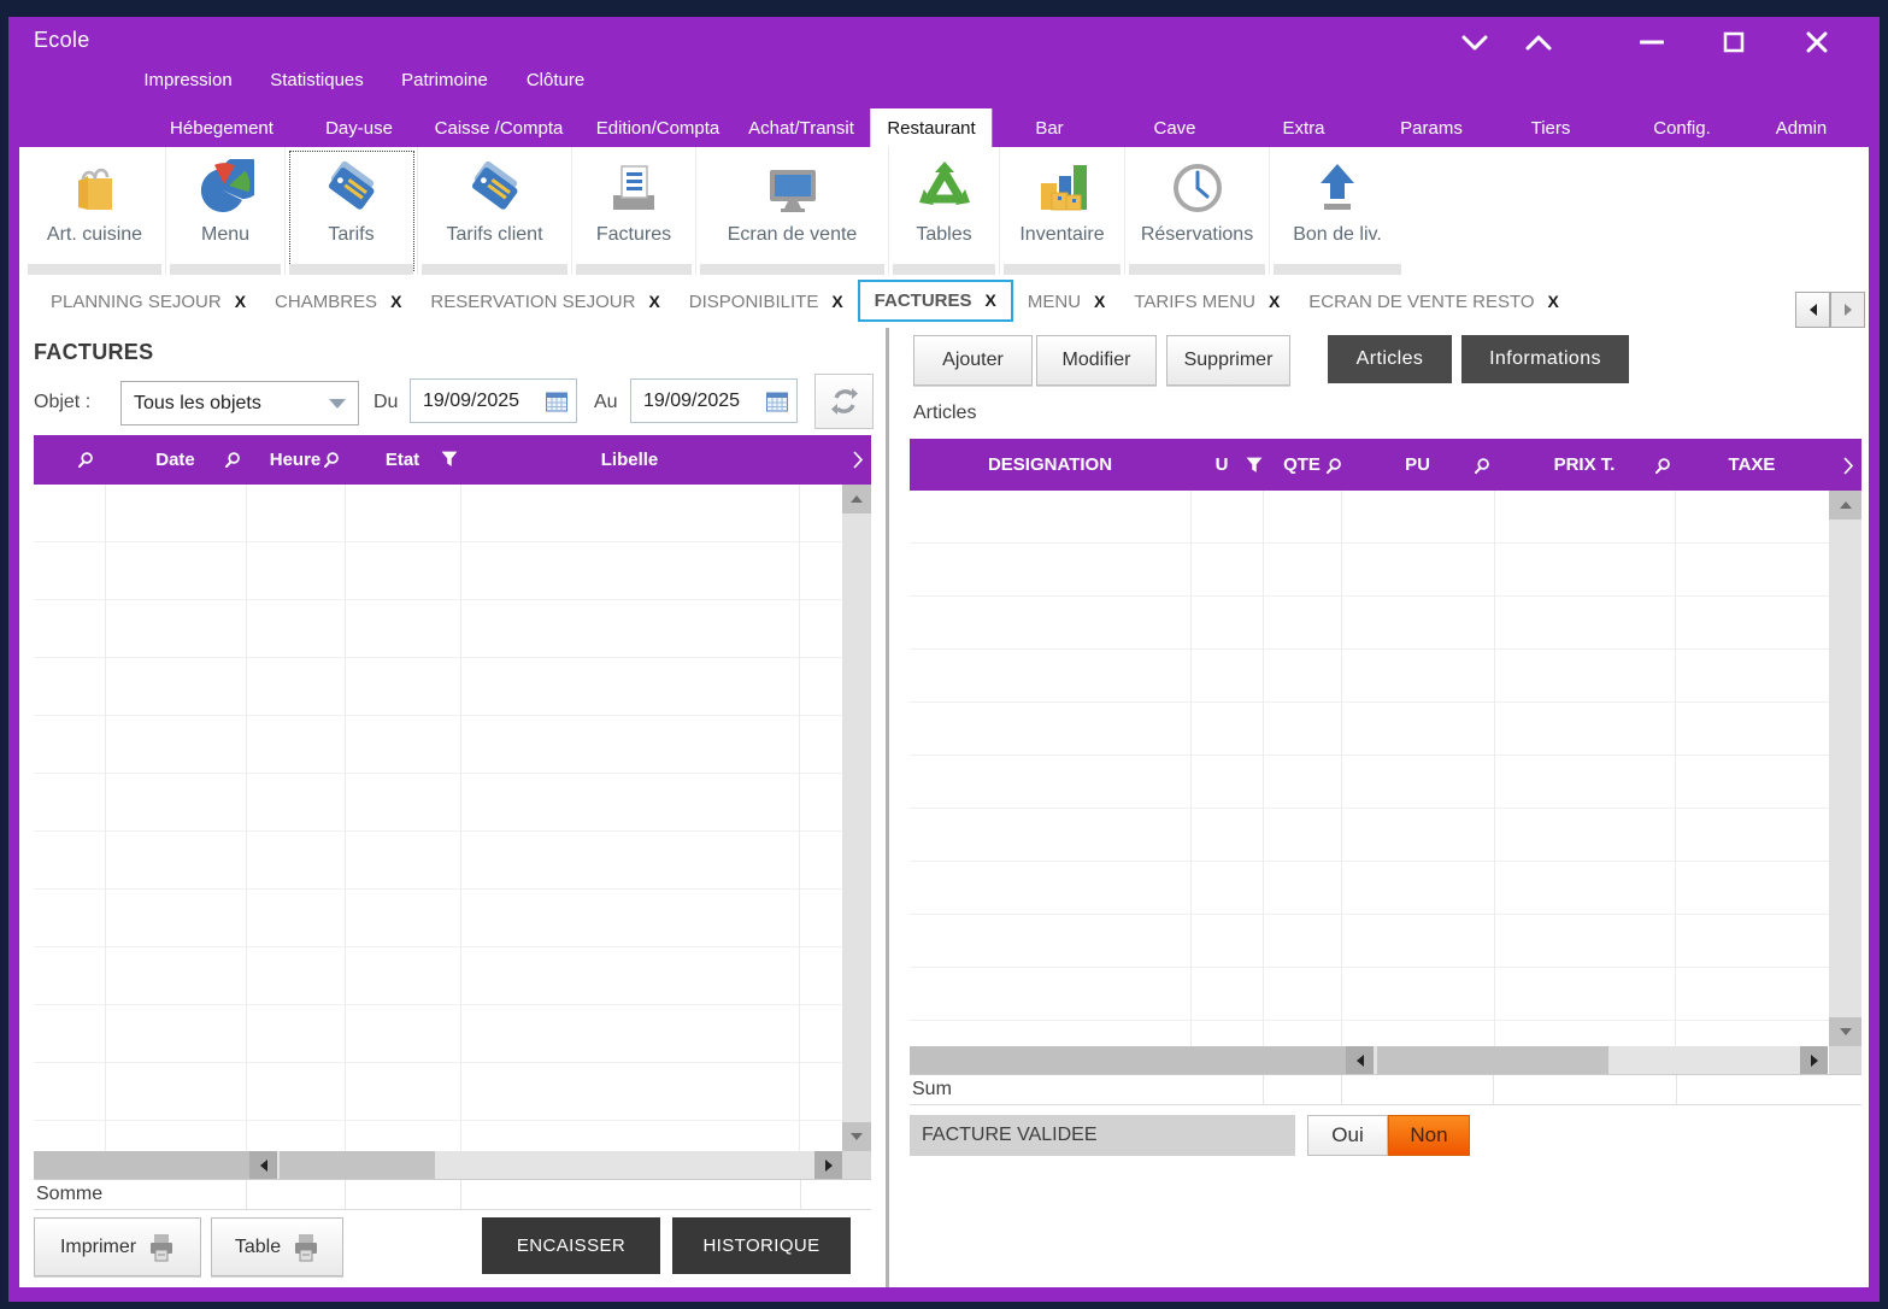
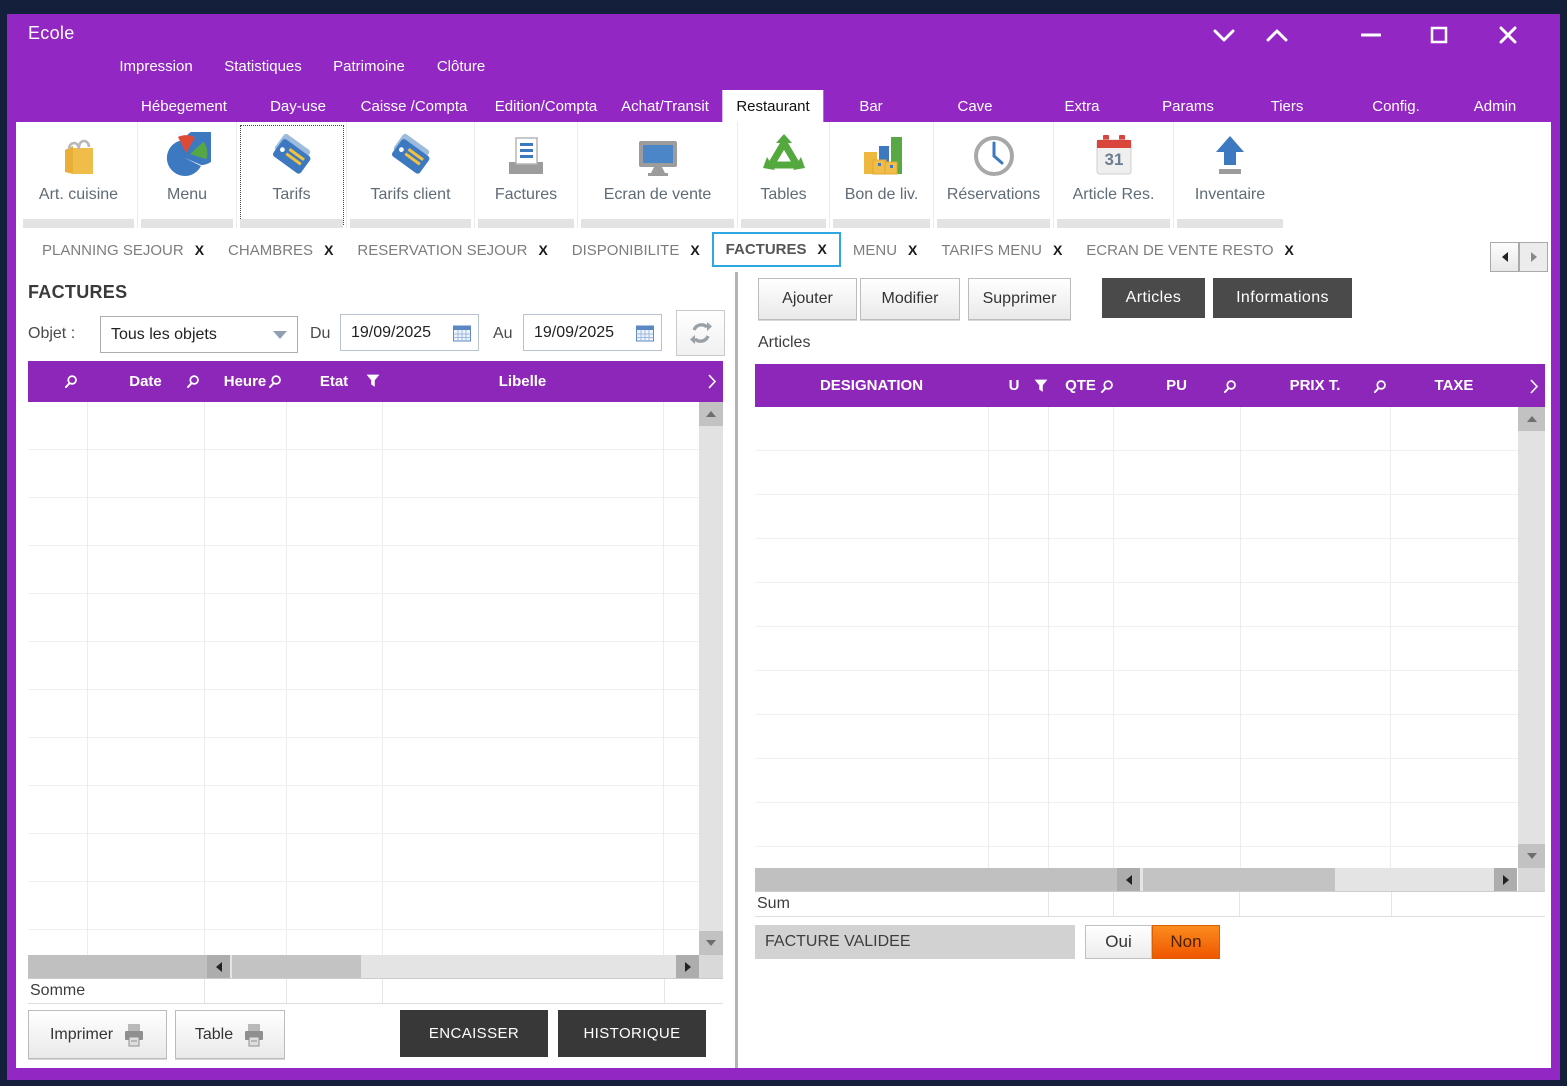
  Ecole
  Impression
  Statistiques
  Patrimoine
  Clôture
  Hébegement
  Day-use
  Caisse /Compta
  Edition/Compta
  Achat/Transit
  Restaurant
  Bar
  Cave
  Extra
  Params
  Tiers
  Config.
  Admin
  Art. cuisine
  Menu
  Tarifs
  Tarifs client
  Factures
  Ecran de vente
  Tables
- Inventaire
+ Bon de liv.
  Réservations
+ 31
+ Article Res.
- Bon de liv.
+ Inventaire
  PLANNING SEJOUR
  X
  CHAMBRES
  X
  RESERVATION SEJOUR
  X
  DISPONIBILITE
  X
  FACTURES
  X
  MENU
  X
  TARIFS MENU
  X
  ECRAN DE VENTE RESTO
  X
  FACTURES
  Objet :
  Tous les objets
  Du
  19/09/2025
  Au
  19/09/2025
  Date
  Heure
  Etat
  Libelle
  Somme
  Imprimer
  Table
  ENCAISSER
  HISTORIQUE
  Ajouter
  Modifier
  Supprimer
  Articles
  Informations
  Articles
  DESIGNATION
  U
  QTE
  PU
  PRIX T.
  TAXE
  Sum
  FACTURE VALIDEE
  Oui
  Non
